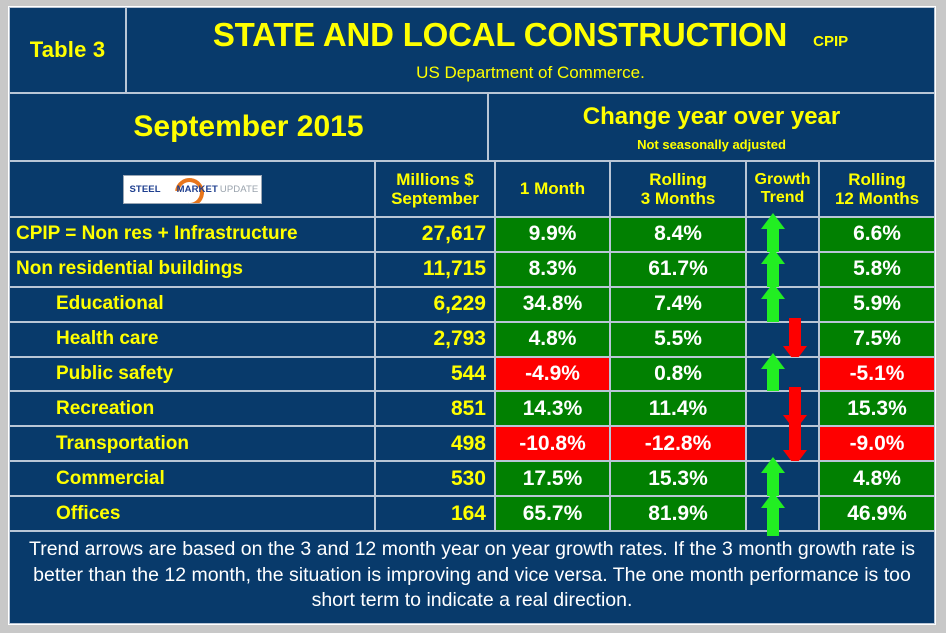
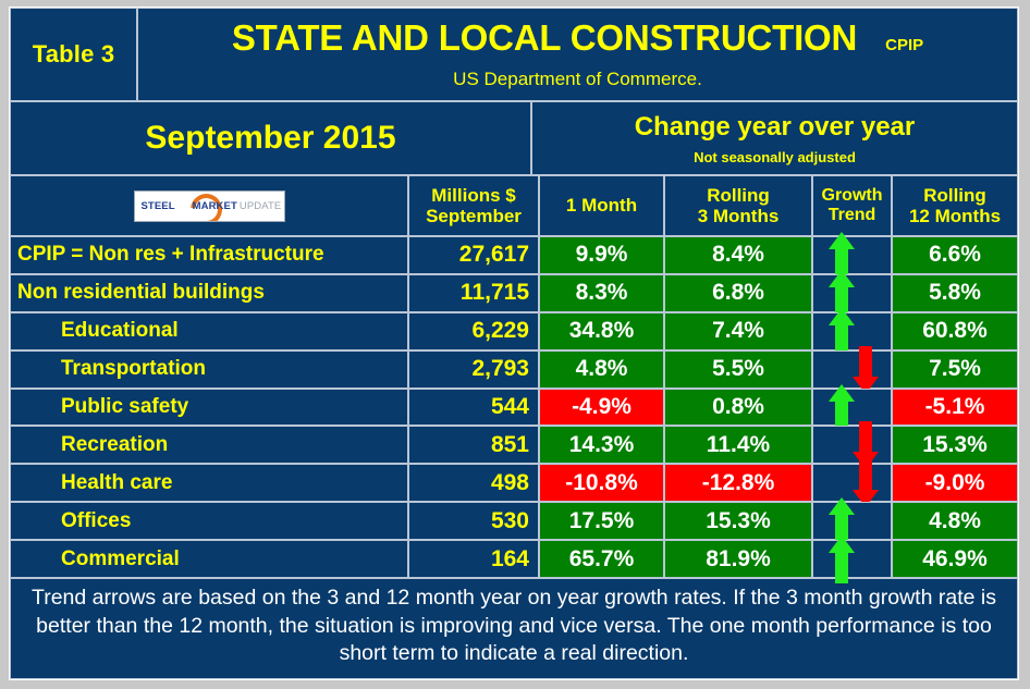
  Table 3
  STATE AND LOCAL CONSTRUCTION
  CPIP
  US Department of Commerce.
  September 2015
  Change year over year
  Not seasonally adjusted
  STEEL MARKET UPDATE
  Millions $
  September
  1 Month
  Rolling
  3 Months
  Growth
  Trend
  Rolling
  12 Months
  CPIP = Non res + Infrastructure
  27,617
  9.9%
  8.4%
  6.6%
  Non residential buildings
  11,715
  8.3%
- 61.7%
+ 6.8%
  5.8%
  Educational
  6,229
  34.8%
  7.4%
- 5.9%
+ 60.8%
- Health care
+ Transportation
  2,793
  4.8%
  5.5%
  7.5%
  Public safety
  544
  -4.9%
  0.8%
  -5.1%
  Recreation
  851
  14.3%
  11.4%
  15.3%
- Transportation
+ Health care
  498
  -10.8%
  -12.8%
  -9.0%
- Commercial
+ Offices
  530
  17.5%
  15.3%
  4.8%
- Offices
+ Commercial
  164
  65.7%
  81.9%
  46.9%
  Trend arrows are based on the 3 and 12 month year on year growth rates. If the 3 month growth rate is better than the 12 month, the situation is improving and vice versa. The one month performance is too short term to indicate a real direction.
